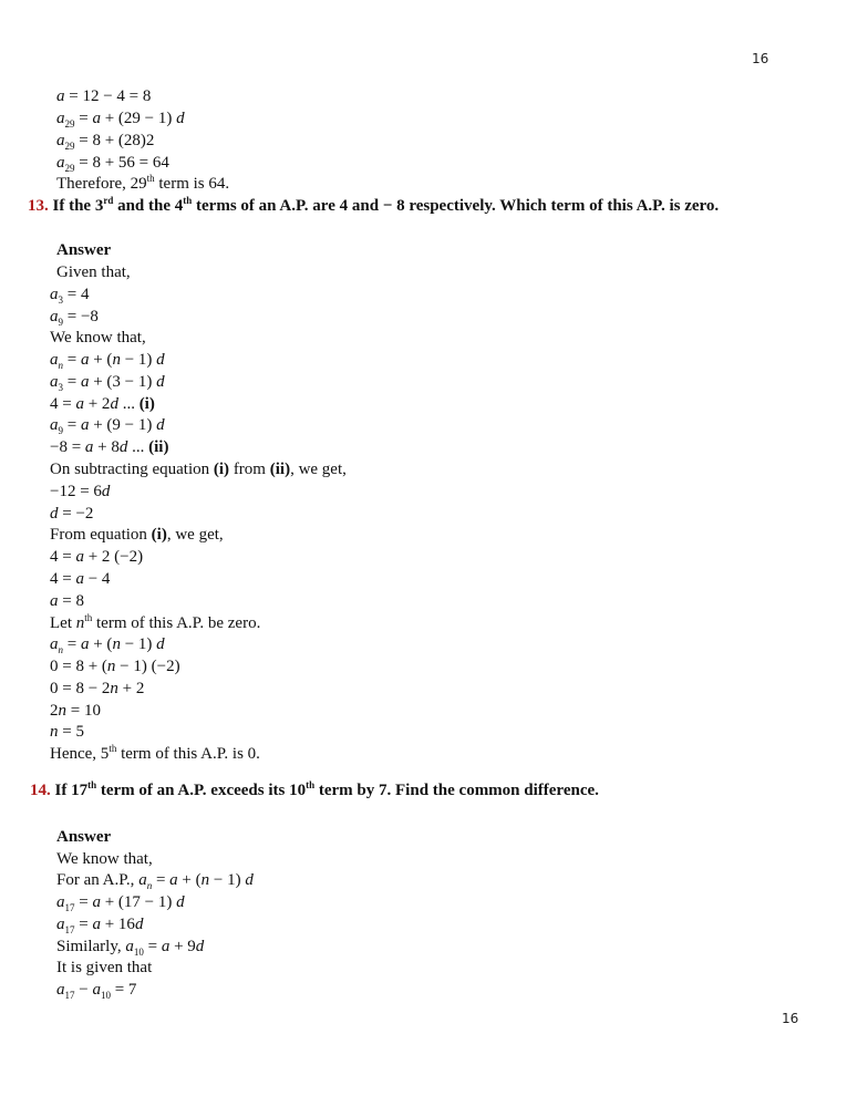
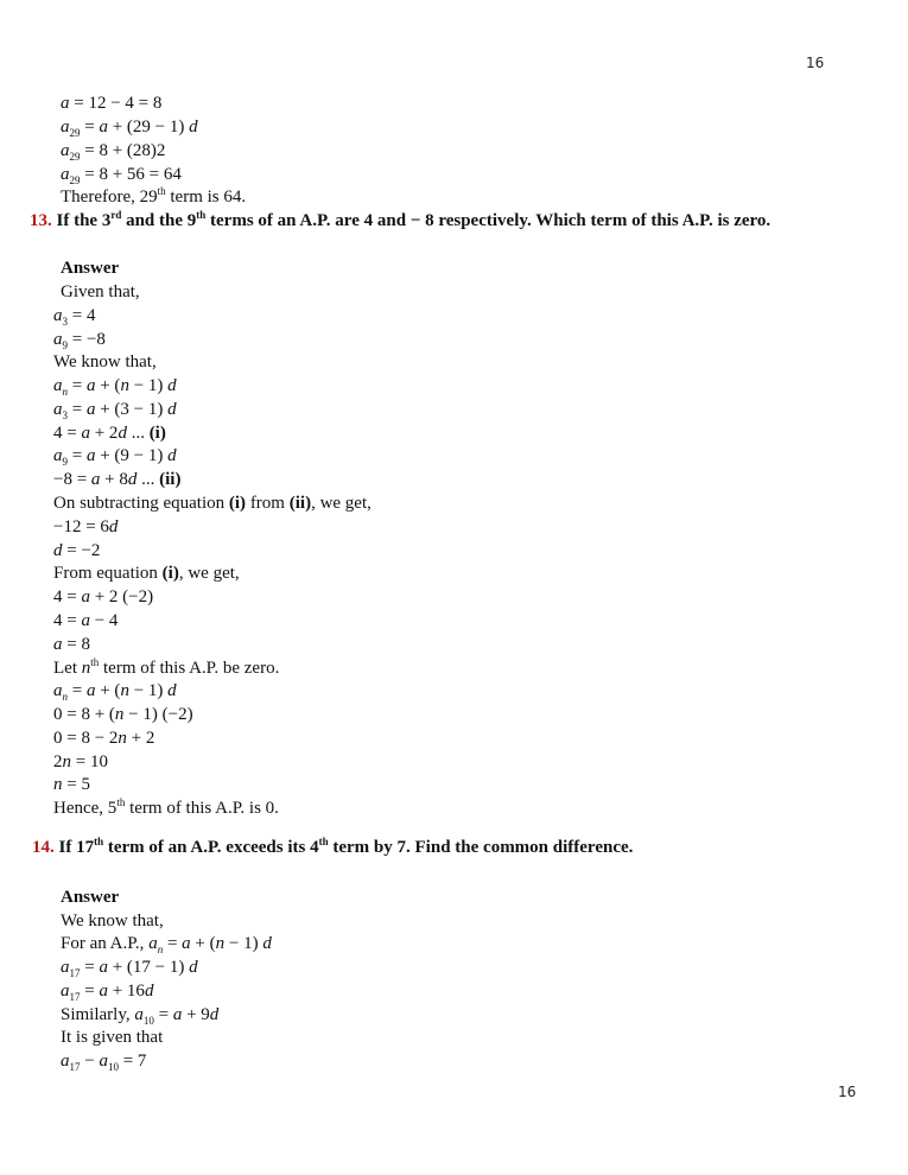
  16
  a = 12 − 4 = 8
  a29 = a + (29 − 1) d
  a29 = 8 + (28)2
  a29 = 8 + 56 = 64
  Therefore, 29th term is 64.
- 13. If the 3rd and the 4th terms of an A.P. are 4 and − 8 respectively. Which term of this A.P. is zero.
+ 13. If the 3rd and the 9th terms of an A.P. are 4 and − 8 respectively. Which term of this A.P. is zero.
  Answer
  Given that,
  a3 = 4
  a9 = −8
  We know that,
  an = a + (n − 1) d
  a3 = a + (3 − 1) d
  4 = a + 2d ... (i)
  a9 = a + (9 − 1) d
  −8 = a + 8d ... (ii)
  On subtracting equation (i) from (ii), we get,
  −12 = 6d
  d = −2
  From equation (i), we get,
  4 = a + 2 (−2)
  4 = a − 4
  a = 8
  Let nth term of this A.P. be zero.
  an = a + (n − 1) d
  0 = 8 + (n − 1) (−2)
  0 = 8 − 2n + 2
  2n = 10
  n = 5
  Hence, 5th term of this A.P. is 0.
- 14. If 17th term of an A.P. exceeds its 10th term by 7. Find the common difference.
+ 14. If 17th term of an A.P. exceeds its 4th term by 7. Find the common difference.
  Answer
  We know that,
  For an A.P., an = a + (n − 1) d
  a17 = a + (17 − 1) d
  a17 = a + 16d
  Similarly, a10 = a + 9d
  It is given that
  a17 − a10 = 7
  16
